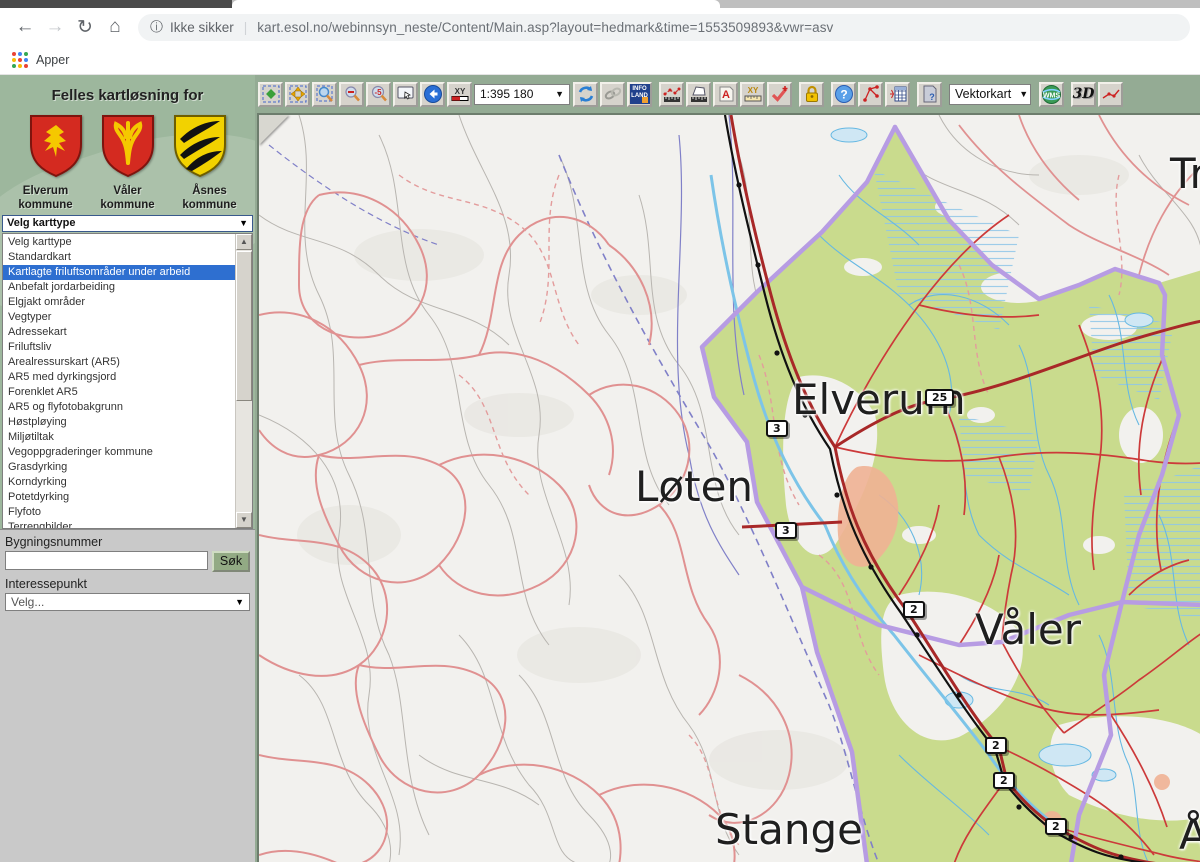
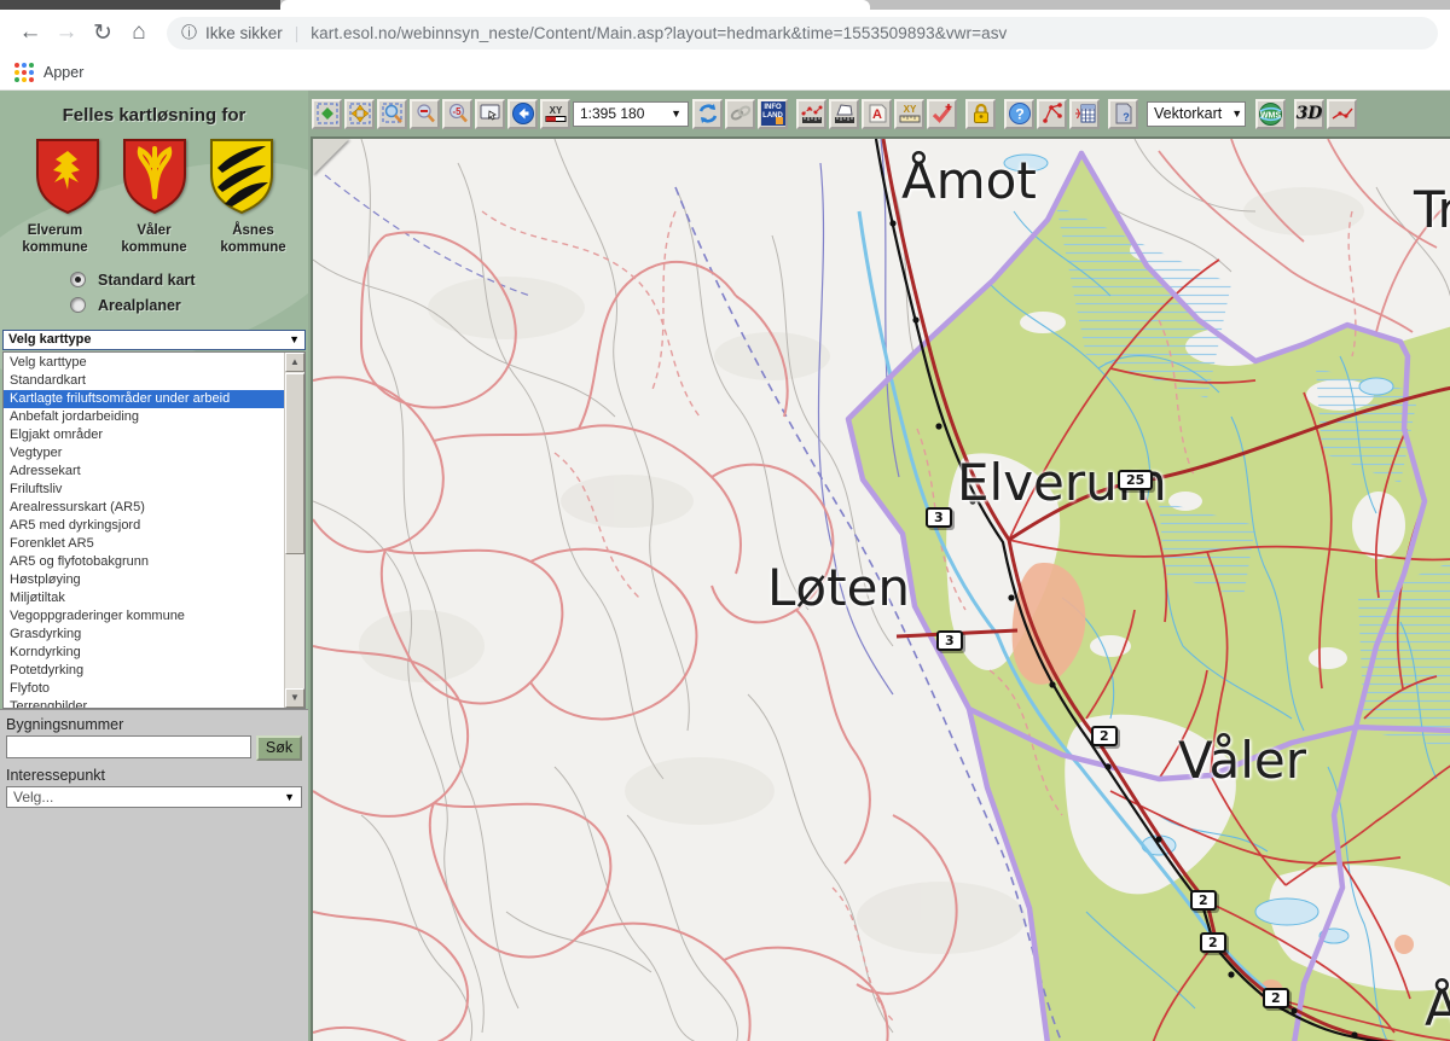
  ←
  →
  ↻
  ⌂
  ⓘ
  Ikke sikker
  |
  kart.esol.no/webinnsyn_neste/Content/Main.asp?layout=hedmark&time=1553509893&vwr=asv
  Apper
  Felles kartløsning for
  Elverum
  kommune
  Våler
  kommune
  Åsnes
  kommune
+ Standard kart
+ Arealplaner
  Velg karttype
  ▼
  Velg karttype
  Standardkart
  Kartlagte friluftsområder under arbeid
  Anbefalt jordarbeiding
  Elgjakt områder
  Vegtyper
  Adressekart
  Friluftsliv
  Arealressurskart (AR5)
  AR5 med dyrkingsjord
  Forenklet AR5
  AR5 og flyfotobakgrunn
  Høstpløying
  Miljøtiltak
  Vegoppgraderinger kommune
  Grasdyrking
  Korndyrking
  Potetdyrking
  Flyfoto
  Terrengbilder
  ▲
  ▼
  Bygningsnummer
  Søk
  Interessepunkt
  Velg...
  ▼
  -5
  XY
  1:395 180
  ▼
  A
  XY
  ?
  ?
  Vektorkart
  ▼
  3D
+ Åmot
  Tr
  Elveru
  Løten
  Våler
- Stange
  Å
  25
  3
  3
  2
  2
  2
  2
